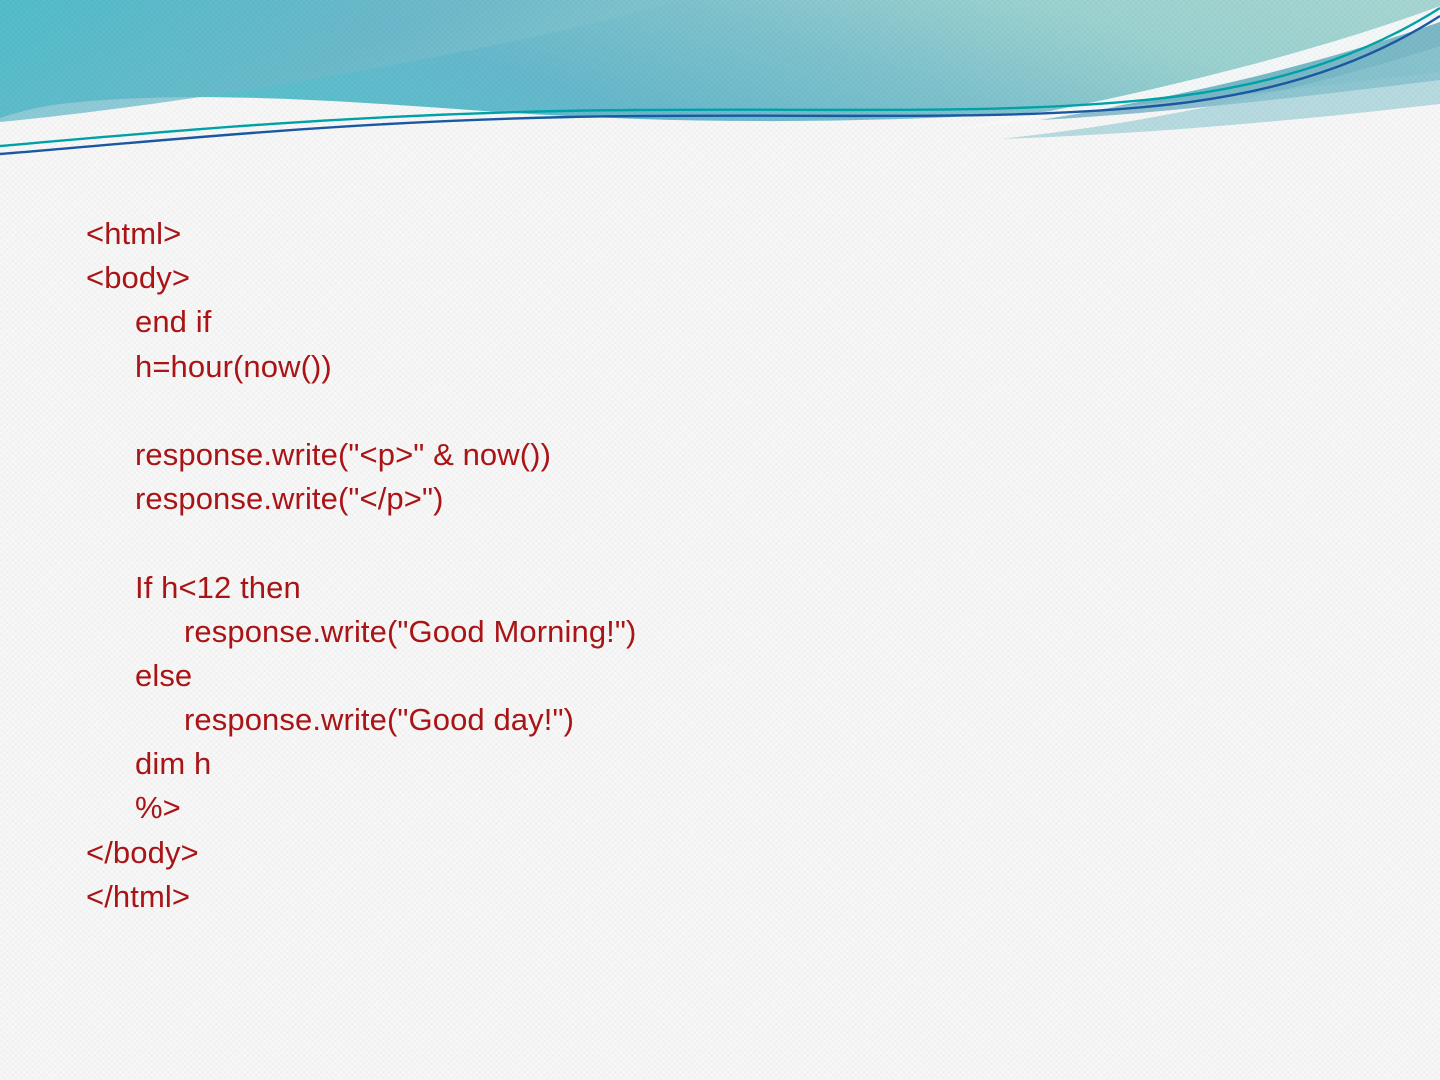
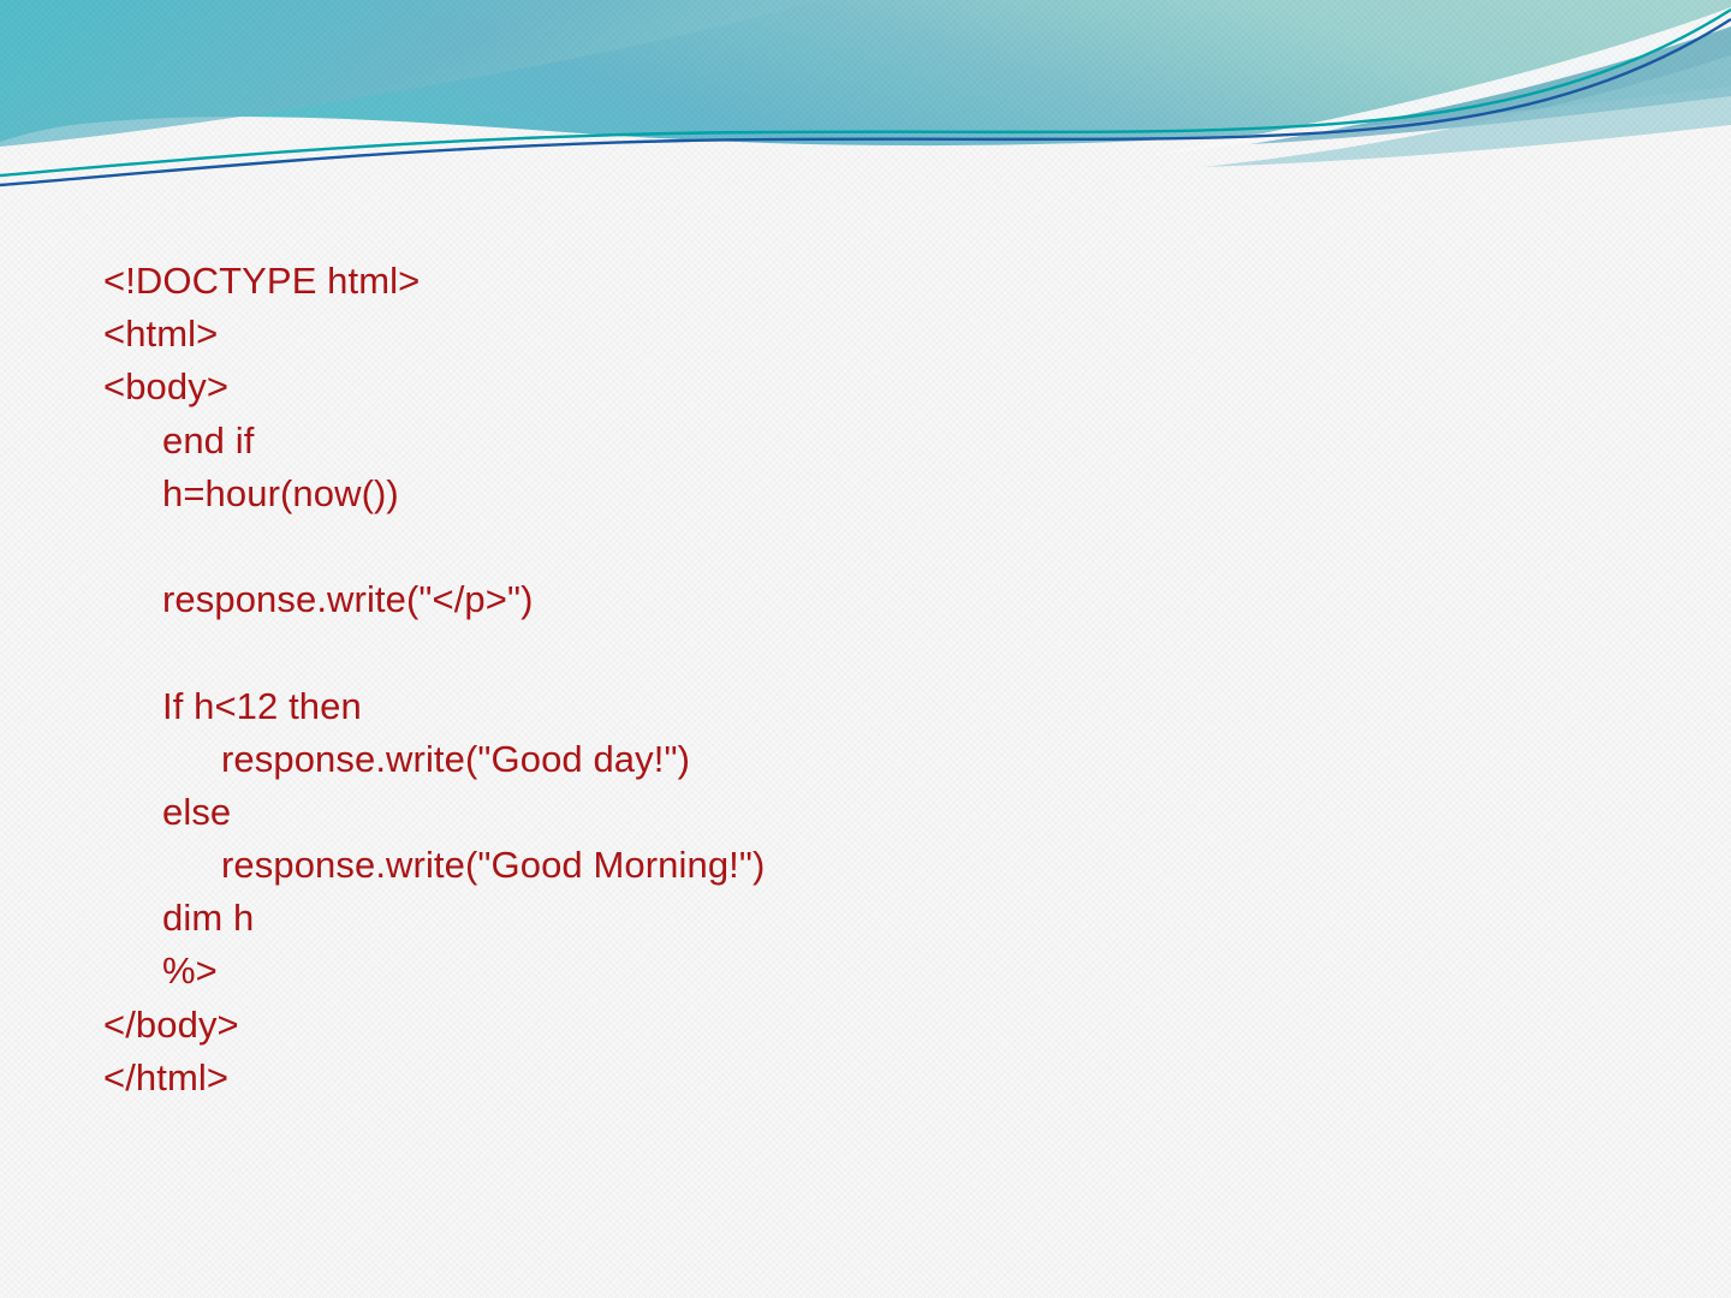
+ <!DOCTYPE html>
  <html>
  <body>
  end if
  h=hour(now())
- response.write("<p>" & now())
  response.write("</p>")
  If h<12 then
- response.write("Good Morning!")
+ response.write("Good day!")
  else
- response.write("Good day!")
+ response.write("Good Morning!")
  dim h
  %>
  </body>
  </html>
